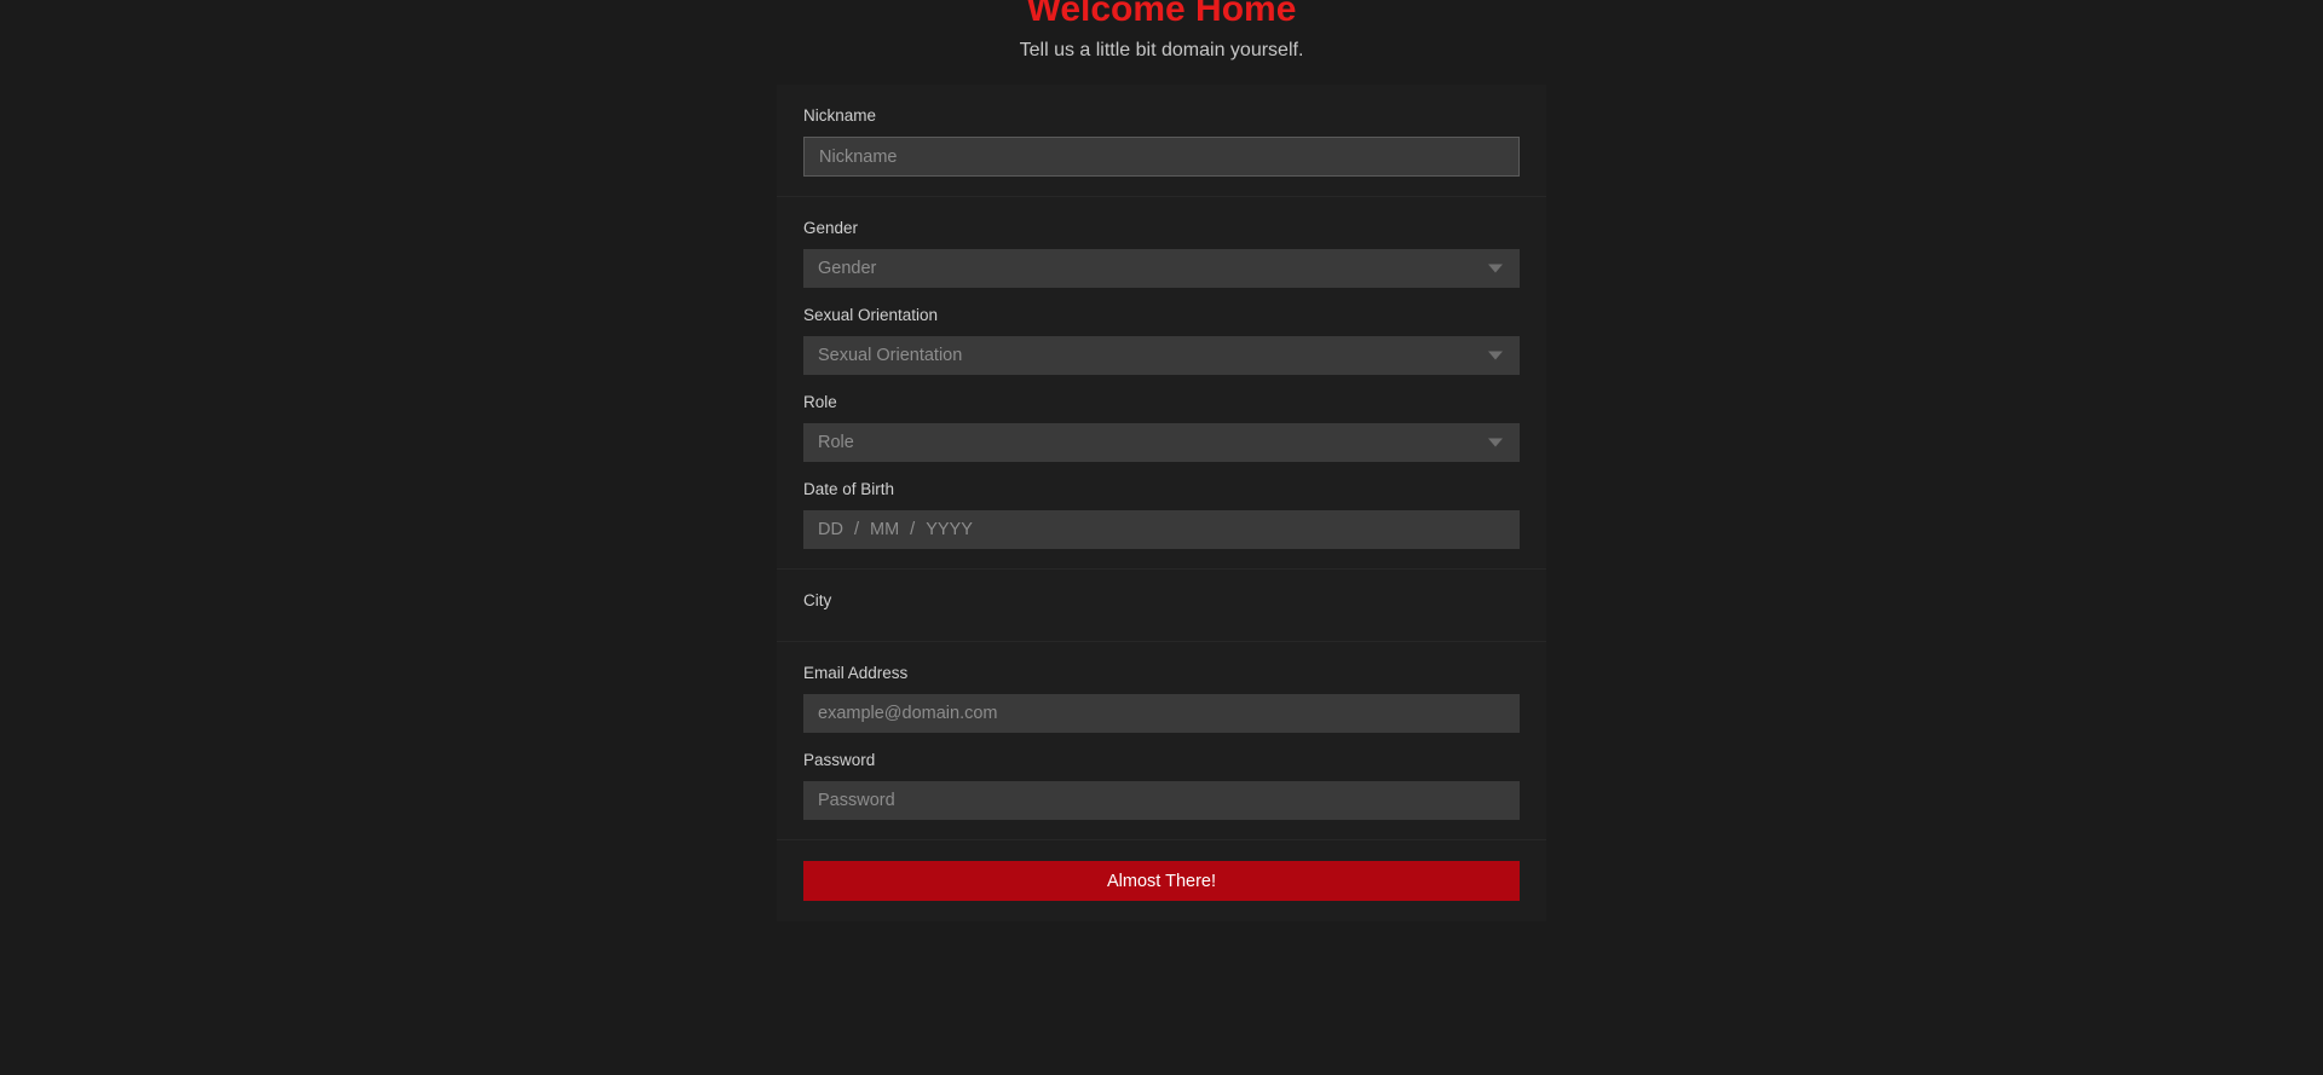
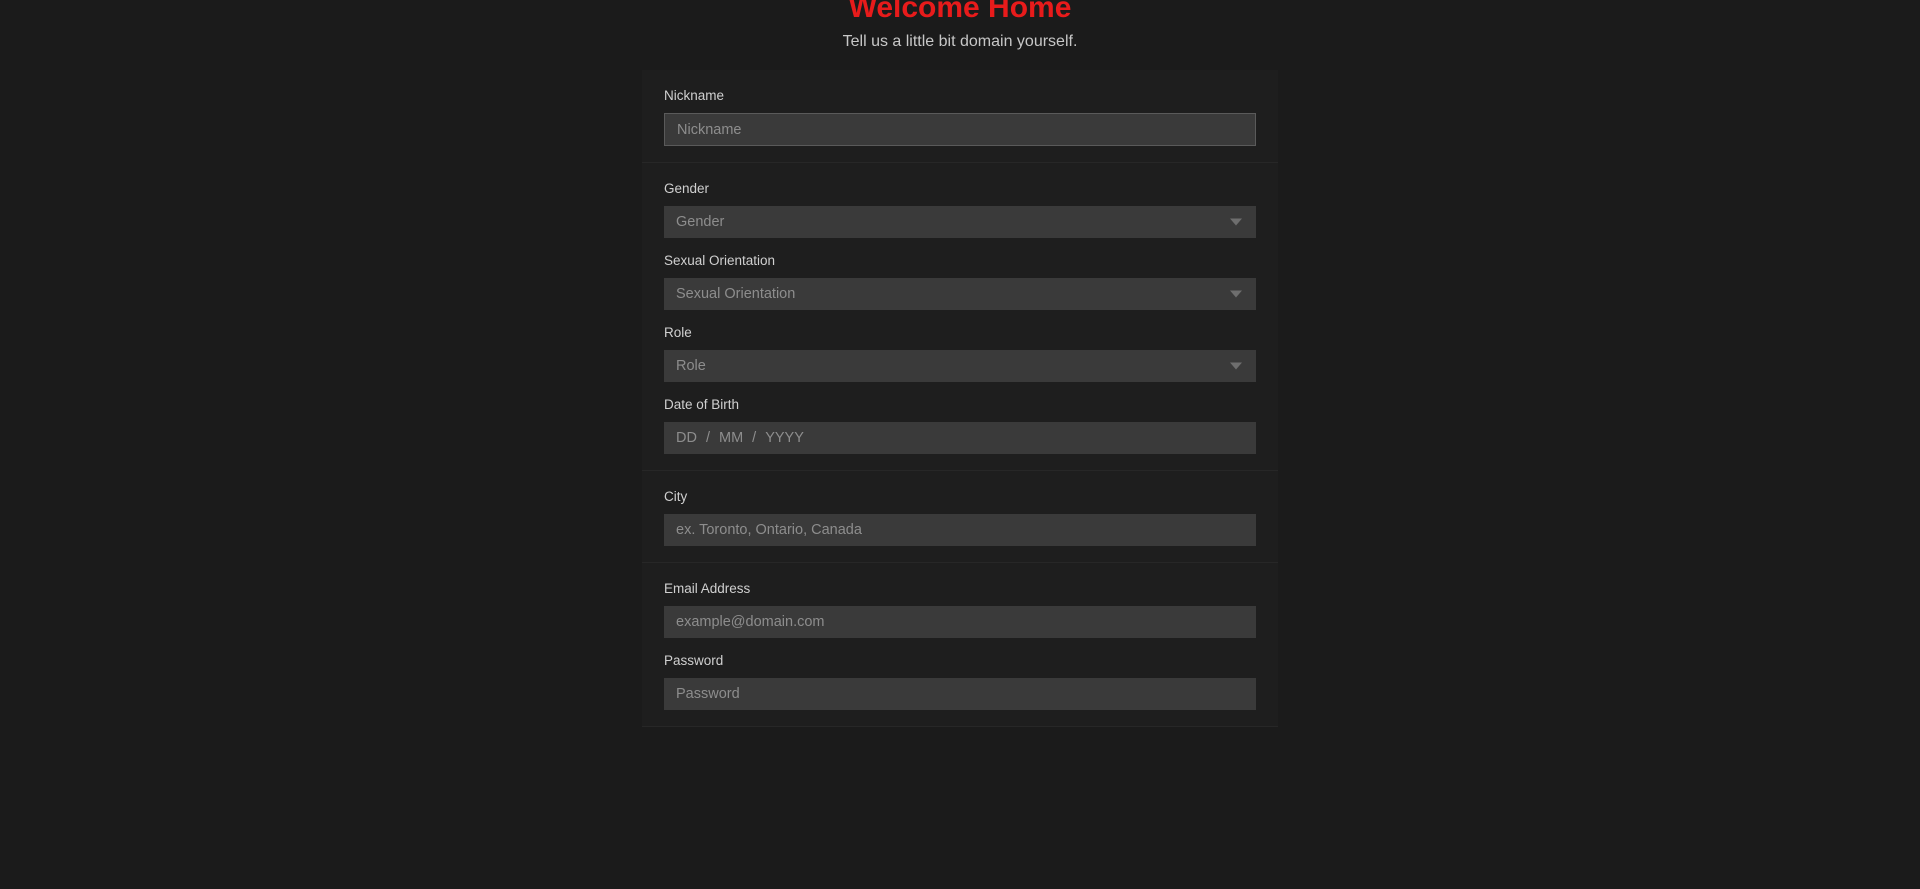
  Welcome Home
  Tell us a little bit domain yourself.
  Nickname
  Nickname
  Gender
  Gender
  Sexual Orientation
  Sexual Orientation
  Role
  Role
  Date of Birth
  DD
  /
  MM
  /
  YYYY
  City
+ ex. Toronto, Ontario, Canada
  Email Address
  example@domain.com
  Password
  Password
- Almost There!
